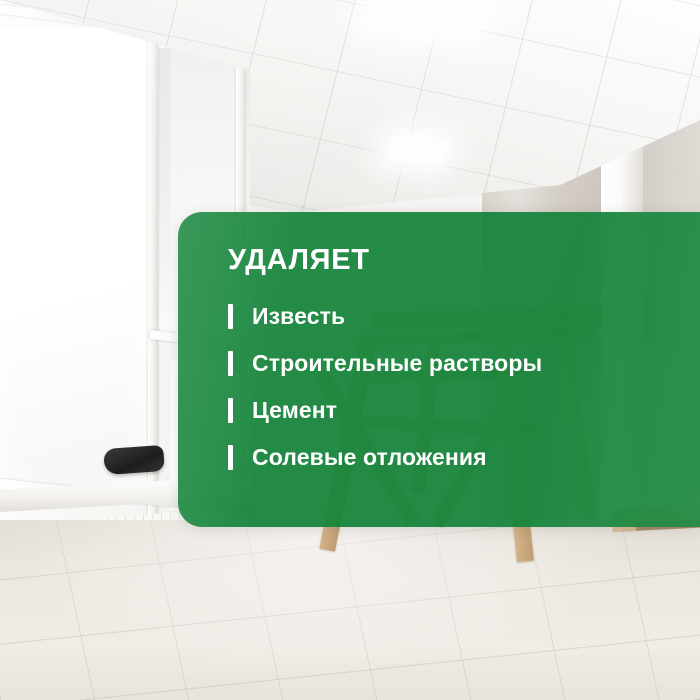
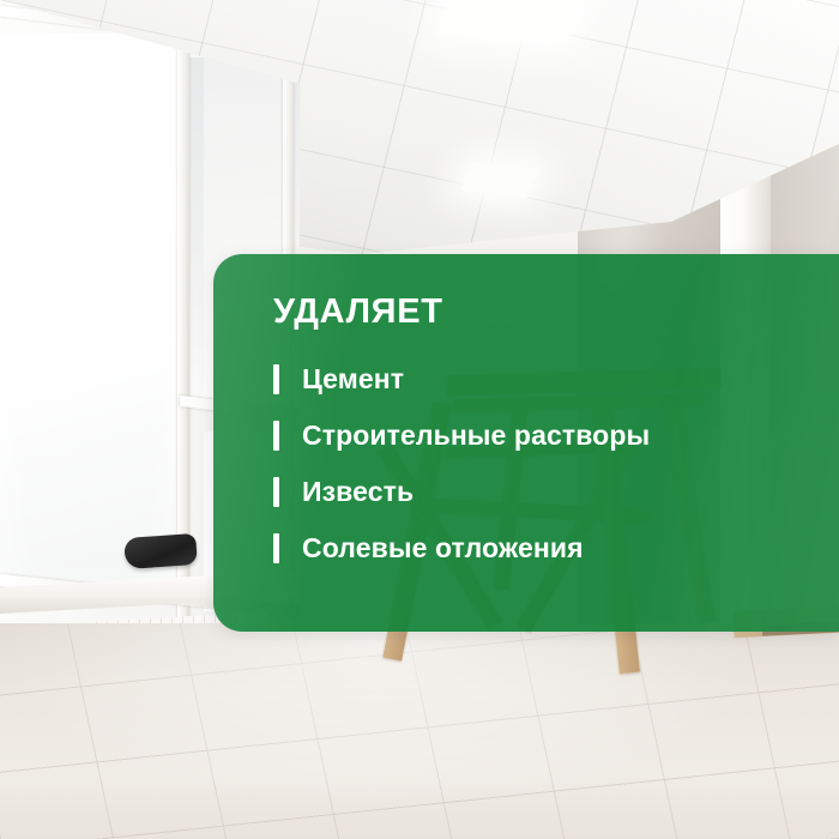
  УДАЛЯЕТ
- Известь
+ Цемент
  Строительные растворы
- Цемент
+ Известь
  Солевые отложения
